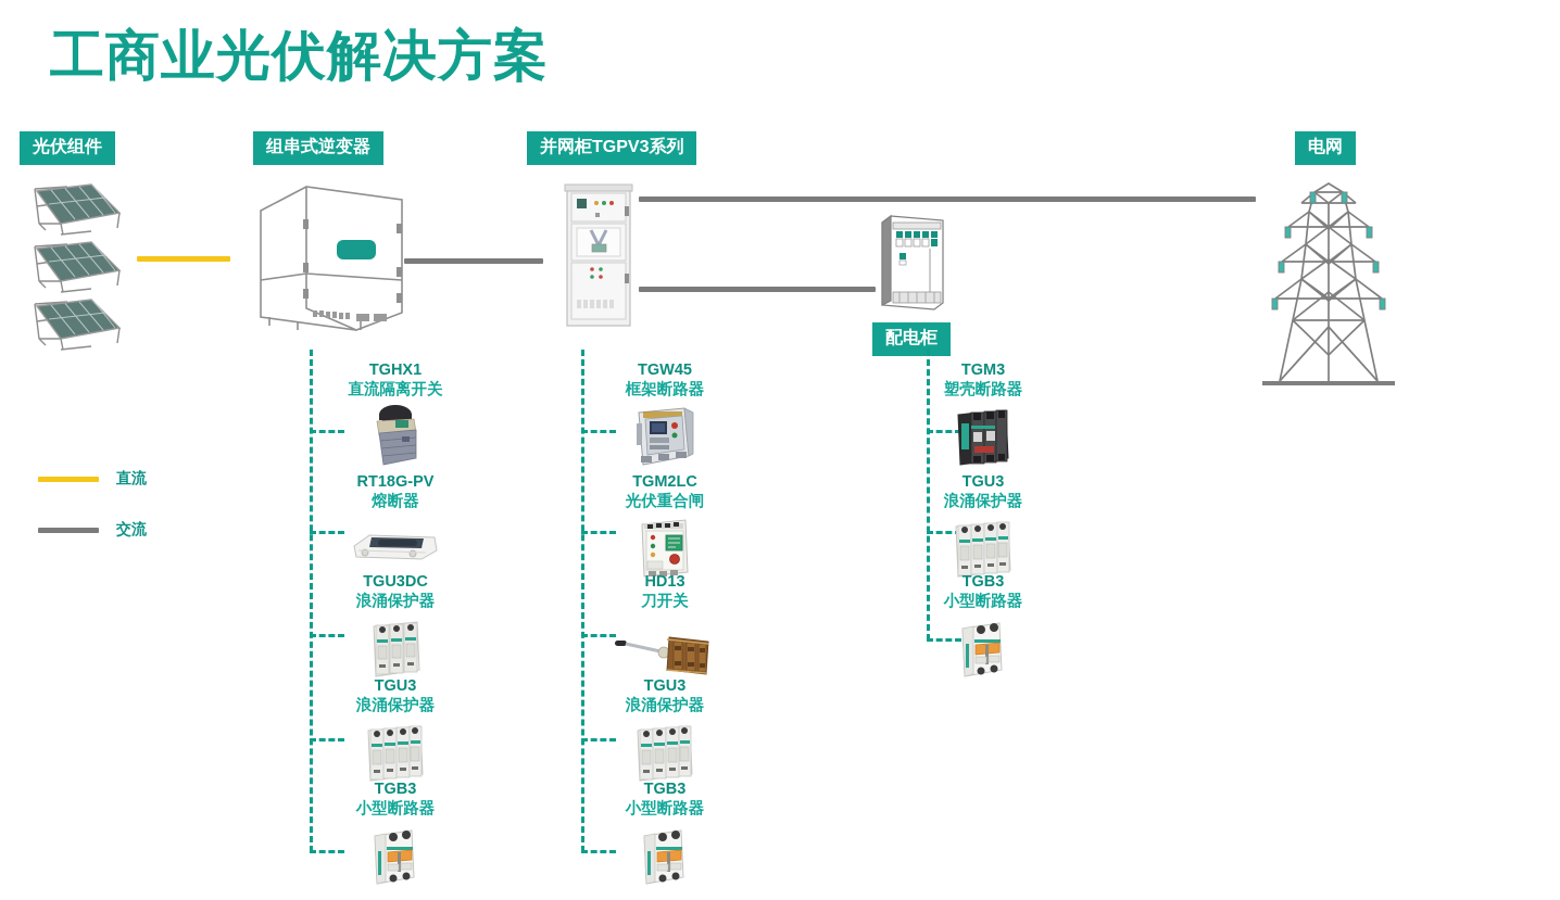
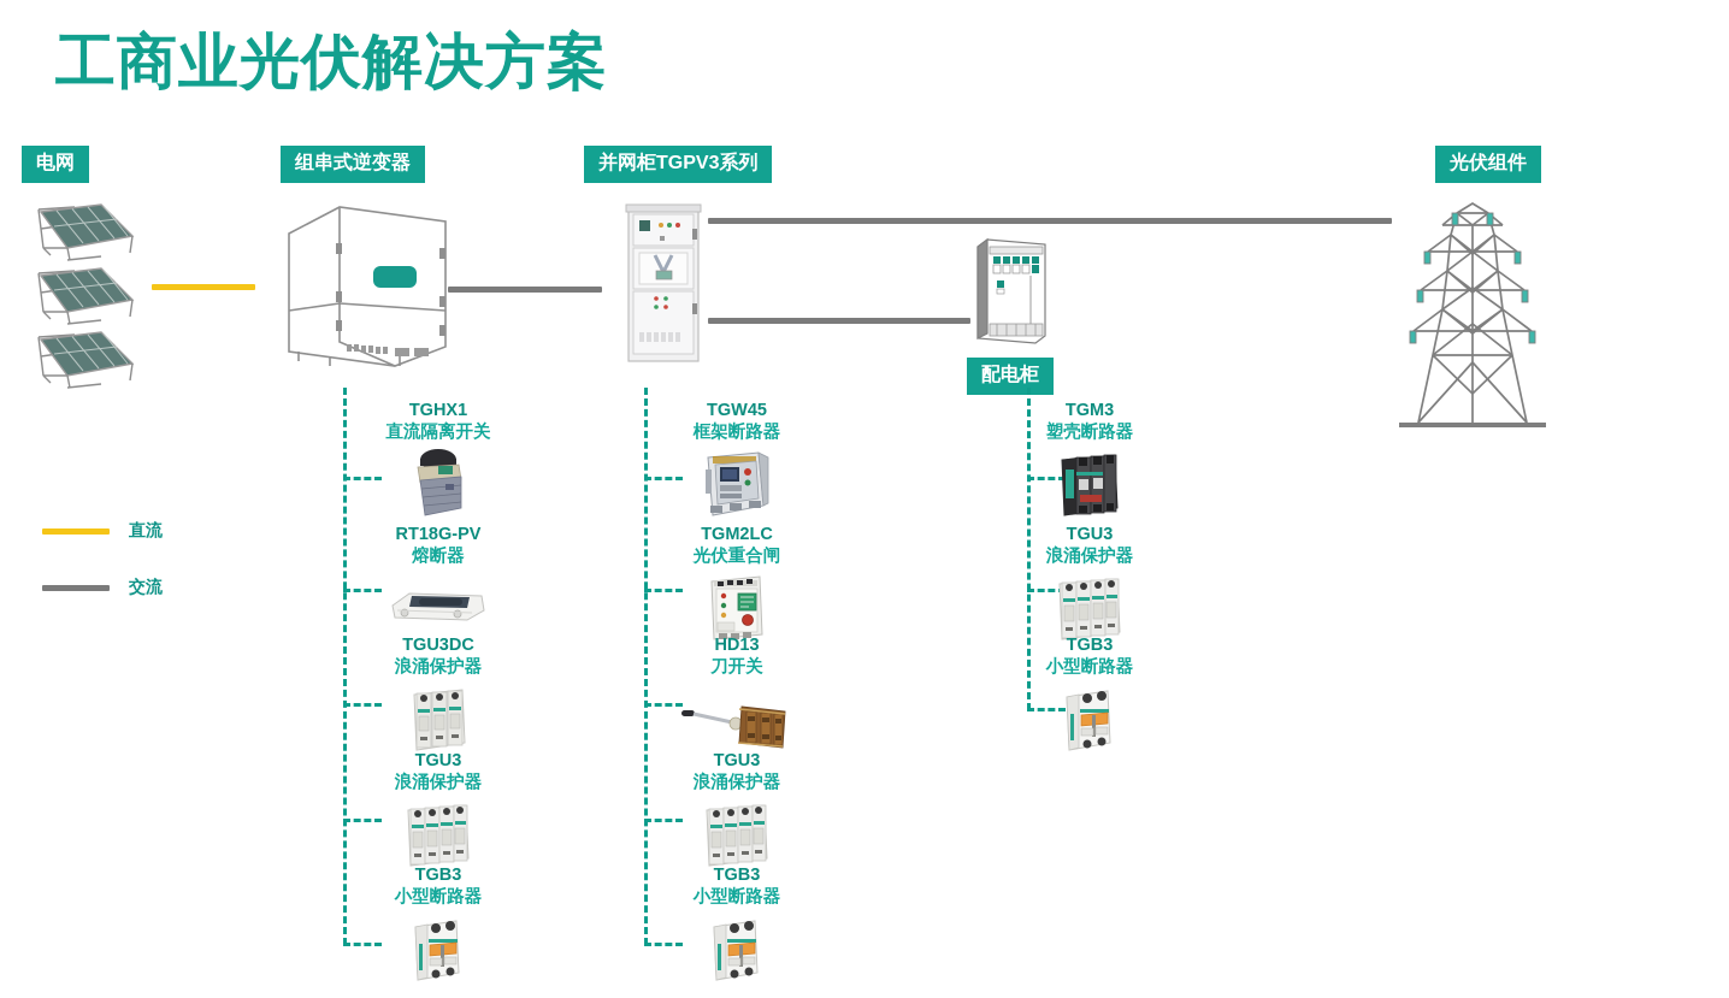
  工商业光伏解决方案
- 光伏组件
+ 电网
  组串式逆变器
  并网柜TGPV3系列
  配电柜
- 电网
+ 光伏组件
  直流
  交流
  TGHX1
  直流隔离开关
  RT18G-PV
  熔断器
  TGU3DC
  浪涌保护器
  TGU3
  浪涌保护器
  TGB3
  小型断路器
  TGW45
  框架断路器
  TGM2LC
  光伏重合闸
  HD13
  刀开关
  TGU3
  浪涌保护器
  TGB3
  小型断路器
  TGM3
  塑壳断路器
  TGU3
  浪涌保护器
  TGB3
  小型断路器
